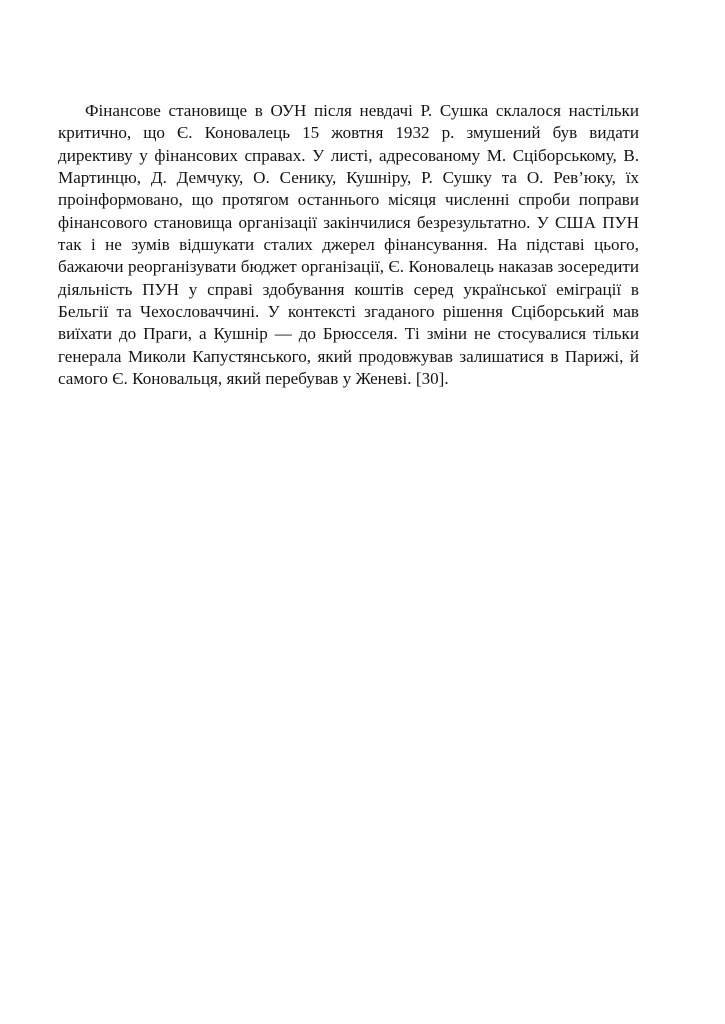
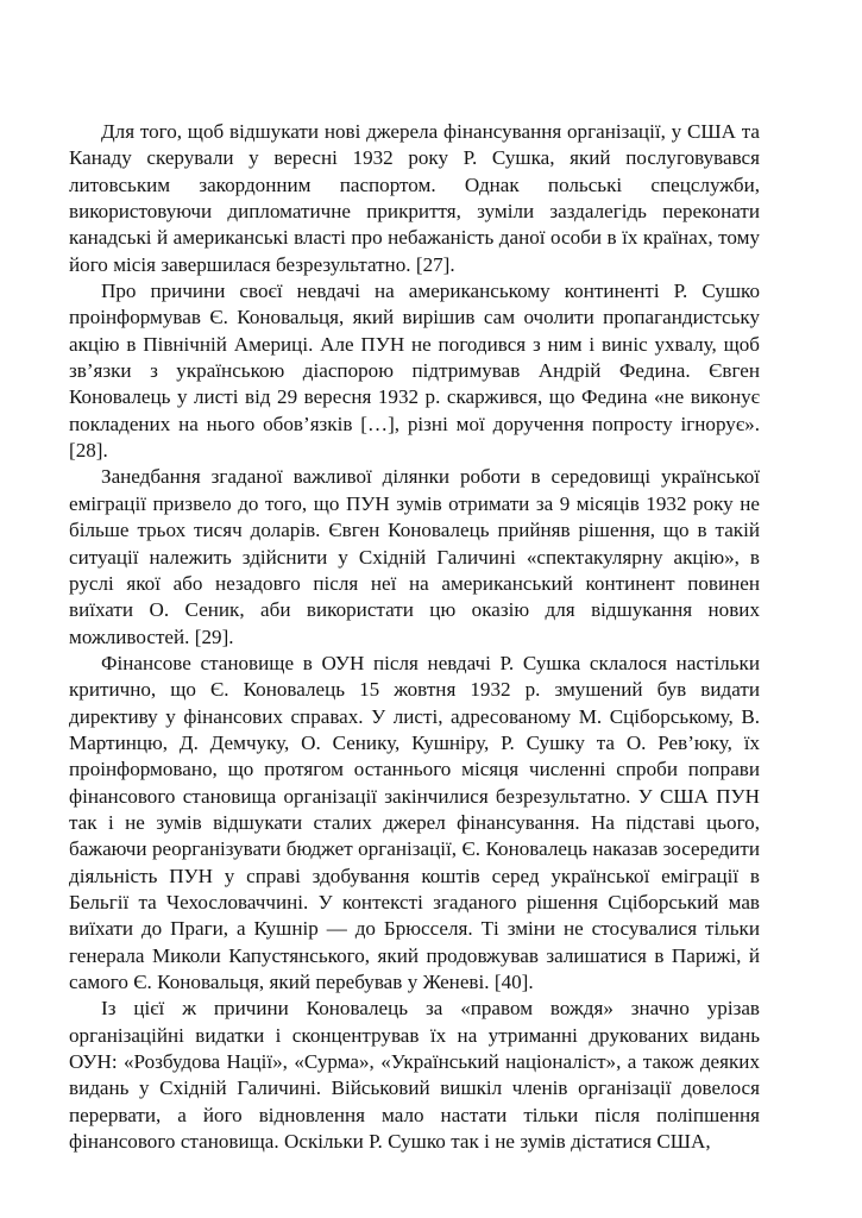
+ Для того, щоб відшукати нові джерела фінансування організації, у США та Канаду скерували у вересні 1932 року Р. Сушка, який послуговувався литовським закордонним паспортом. Однак польські спецслужби, використовуючи дипломатичне прикриття, зуміли заздалегідь переконати канадські й американські власті про небажаність даної особи в їх країнах, тому його місія завершилася безрезультатно. [27].
+ Про причини своєї невдачі на американському континенті Р. Сушко проінформував Є. Коновальця, який вирішив сам очолити пропагандистську акцію в Північній Америці. Але ПУН не погодився з ним і виніс ухвалу, щоб зв’язки з українською діаспорою підтримував Андрій Федина. Євген Коновалець у листі від 29 вересня 1932 р. скаржився, що Федина «не виконує покладених на нього обов’язків […], різні мої доручення попросту ігнорує». [28].
+ Занедбання згаданої важливої ділянки роботи в середовищі української еміграції призвело до того, що ПУН зумів отримати за 9 місяців 1932 року не більше трьох тисяч доларів. Євген Коновалець прийняв рішення, що в такій ситуації належить здійснити у Східній Галичині «спектакулярну акцію», в руслі якої або незадовго після неї на американський континент повинен виїхати О. Сеник, аби використати цю оказію для відшукання нових можливостей. [29].
- Фінансове становище в ОУН після невдачі Р. Сушка склалося настільки критично, що Є. Коновалець 15 жовтня 1932 р. змушений був видати директиву у фінансових справах. У листі, адресованому М. Сціборському, В. Мартинцю, Д. Демчуку, О. Сенику, Кушніру, Р. Сушку та О. Рев’юку, їх проінформовано, що протягом останнього місяця численні спроби поправи фінансового становища організації закінчилися безрезультатно. У США ПУН так і не зумів відшукати сталих джерел фінансування. На підставі цього, бажаючи реорганізувати бюджет організації, Є. Коновалець наказав зосередити діяльність ПУН у справі здобування коштів серед української еміграції в Бельгії та Чехословаччині. У контексті згаданого рішення Сціборський мав виїхати до Праги, а Кушнір — до Брюсселя. Ті зміни не стосувалися тільки генерала Миколи Капустянського, який продовжував залишатися в Парижі, й самого Є. Коновальця, який перебував у Женеві. [30].
+ Фінансове становище в ОУН після невдачі Р. Сушка склалося настільки критично, що Є. Коновалець 15 жовтня 1932 р. змушений був видати директиву у фінансових справах. У листі, адресованому М. Сціборському, В. Мартинцю, Д. Демчуку, О. Сенику, Кушніру, Р. Сушку та О. Рев’юку, їх проінформовано, що протягом останнього місяця численні спроби поправи фінансового становища організації закінчилися безрезультатно. У США ПУН так і не зумів відшукати сталих джерел фінансування. На підставі цього, бажаючи реорганізувати бюджет організації, Є. Коновалець наказав зосередити діяльність ПУН у справі здобування коштів серед української еміграції в Бельгії та Чехословаччині. У контексті згаданого рішення Сціборський мав виїхати до Праги, а Кушнір — до Брюсселя. Ті зміни не стосувалися тільки генерала Миколи Капустянського, який продовжував залишатися в Парижі, й самого Є. Коновальця, який перебував у Женеві. [40].
+ Із цієї ж причини Коновалець за «правом вождя» значно урізав організаційні видатки і сконцентрував їх на утриманні друкованих видань ОУН: «Розбудова Нації», «Сурма», «Український націоналіст», а також деяких видань у Східній Галичині. Військовий вишкіл членів організації довелося перервати, а його відновлення мало настати тільки після поліпшення фінансового становища. Оскільки Р. Сушко так і не зумів дістатися США,
